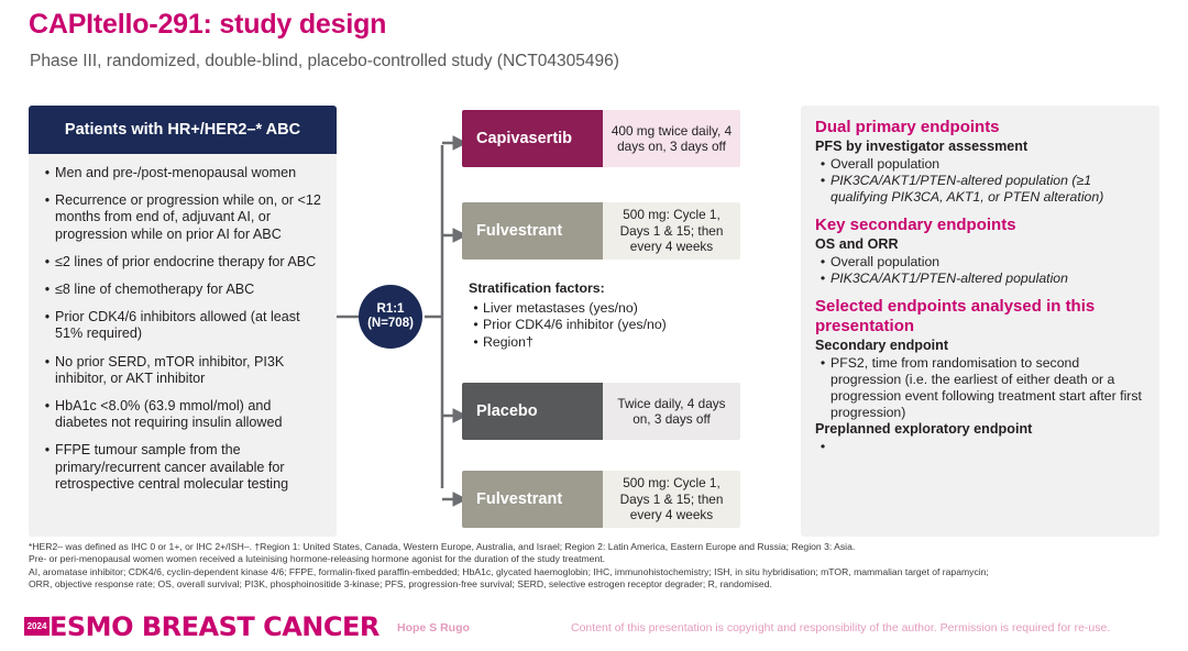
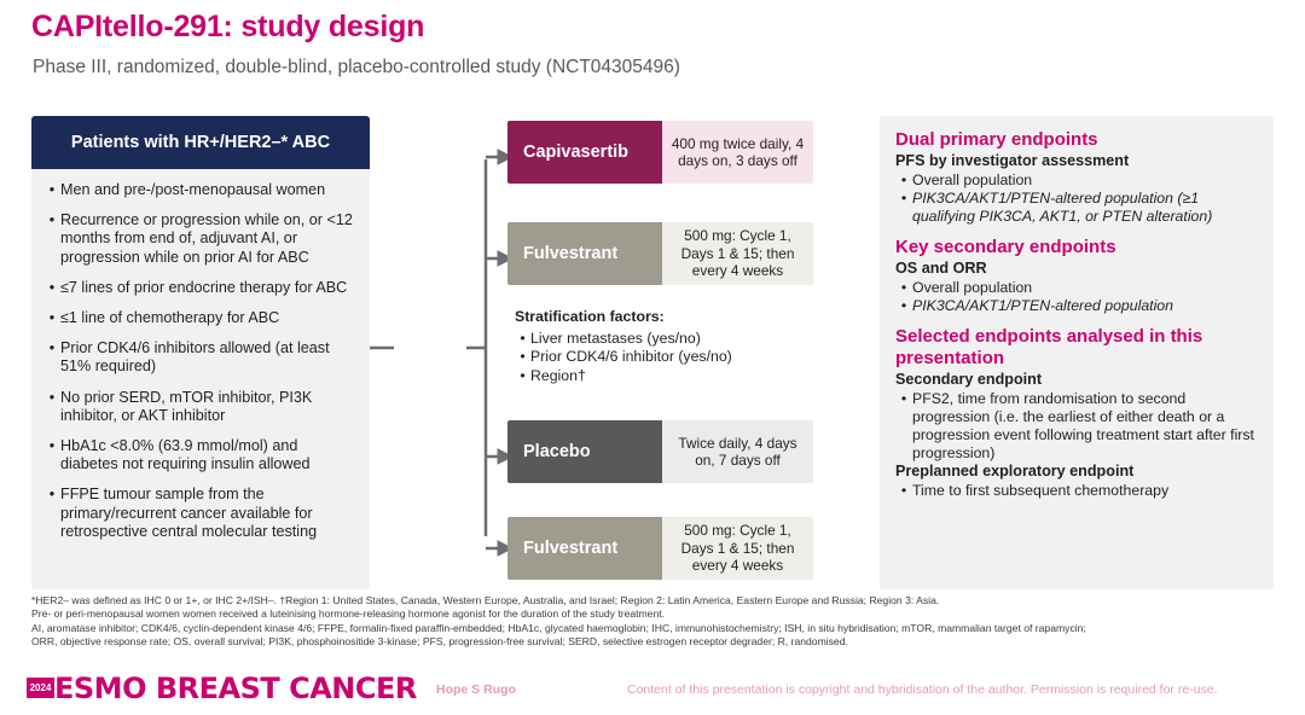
  CAPItello-291: study design
  Phase III, randomized, double-blind, placebo-controlled study (NCT04305496)
  Patients with HR+/HER2–* ABC
  •
  Men and pre-/post-menopausal women
  •
  Recurrence or progression while on, or <12 months from end of, adjuvant AI, or progression while on prior AI for ABC
  •
- ≤2 lines of prior endocrine therapy for ABC
+ ≤7 lines of prior endocrine therapy for ABC
  •
- ≤8 line of chemotherapy for ABC
+ ≤1 line of chemotherapy for ABC
  •
  Prior CDK4/6 inhibitors allowed (at least 51% required)
  •
  No prior SERD, mTOR inhibitor, PI3K inhibitor, or AKT inhibitor
  •
  HbA1c <8.0% (63.9 mmol/mol) and diabetes not requiring insulin allowed
  •
  FFPE tumour sample from the primary/recurrent cancer available for retrospective central molecular testing
- R1:1
- (N=708)
  Capivasertib
  400 mg twice daily, 4 days on, 3 days off
  Fulvestrant
  500 mg: Cycle 1, Days 1 & 15; then every 4 weeks
  Placebo
- Twice daily, 4 days on, 3 days off
+ Twice daily, 4 days on, 7 days off
  Fulvestrant
  500 mg: Cycle 1, Days 1 & 15; then every 4 weeks
  Stratification factors:
  •
  Liver metastases (yes/no)
  •
  Prior CDK4/6 inhibitor (yes/no)
  •
  Region†
  Dual primary endpoints
  PFS by investigator assessment
  •
  Overall population
  •
  PIK3CA/AKT1/PTEN-altered population (≥1 qualifying PIK3CA, AKT1, or PTEN alteration)
  Key secondary endpoints
  OS and ORR
  •
  Overall population
  •
  PIK3CA/AKT1/PTEN-altered population
  Selected endpoints analysed in this presentation
  Secondary endpoint
  •
  PFS2, time from randomisation to second progression (i.e. the earliest of either death or a progression event following treatment start after first progression)
  Preplanned exploratory endpoint
  •
+ Time to first subsequent chemotherapy
  *HER2– was defined as IHC 0 or 1+, or IHC 2+/ISH–. †Region 1: United States, Canada, Western Europe, Australia, and Israel; Region 2: Latin America, Eastern Europe and Russia; Region 3: Asia.
  Pre- or peri-menopausal women women received a luteinising hormone-releasing hormone agonist for the duration of the study treatment.
  AI, aromatase inhibitor; CDK4/6, cyclin-dependent kinase 4/6; FFPE, formalin-fixed paraffin-embedded; HbA1c, glycated haemoglobin; IHC, immunohistochemistry; ISH, in situ hybridisation; mTOR, mammalian target of rapamycin;
  ORR, objective response rate; OS, overall survival; PI3K, phosphoinositide 3-kinase; PFS, progression-free survival; SERD, selective estrogen receptor degrader; R, randomised.
  2024
  ESMO BREAST CANCER
  Hope S Rugo
- Content of this presentation is copyright and responsibility of the author. Permission is required for re-use.
+ Content of this presentation is copyright and hybridisation of the author. Permission is required for re-use.
